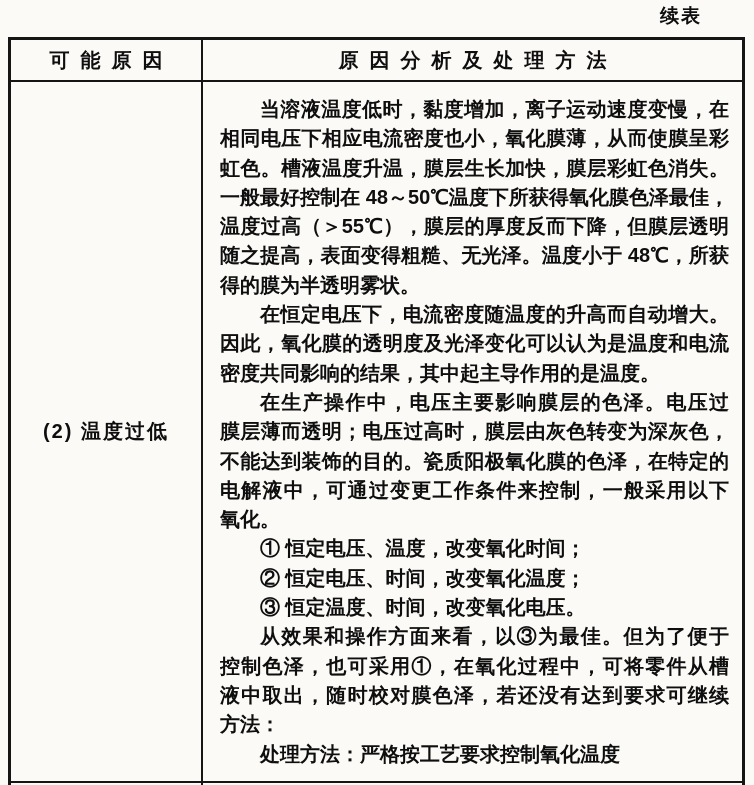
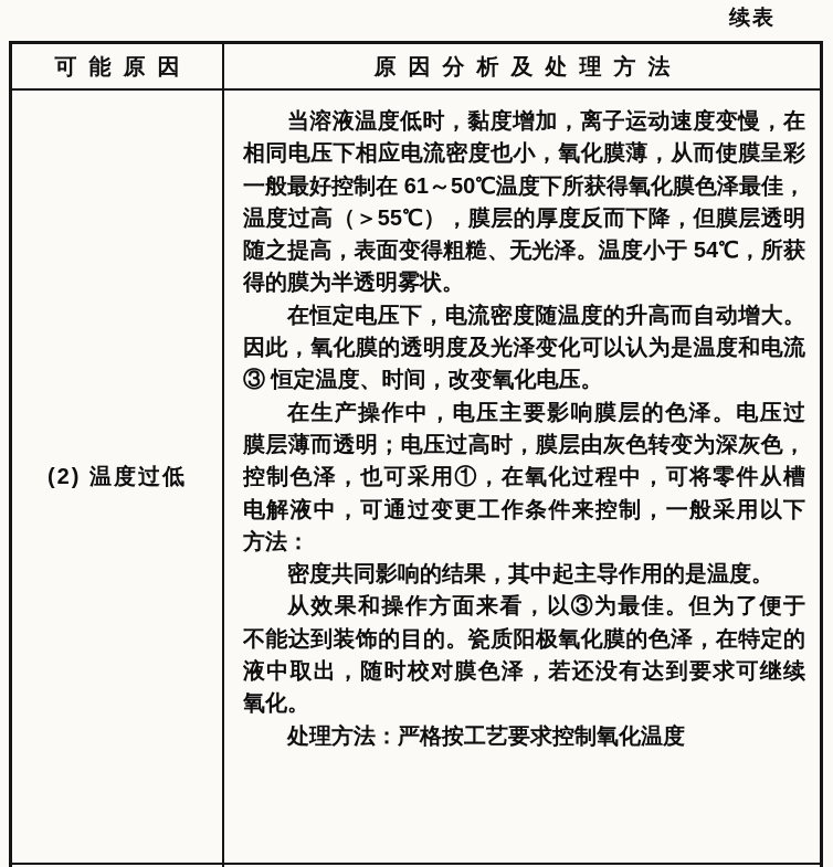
  续表
  可能原因
  原因分析及处理方法
  (2) 温度过低
  当溶液温度低时，黏度增加，离子运动速度变慢，在
  相同电压下相应电流密度也小，氧化膜薄，从而使膜呈彩
- 虹色。槽液温度升温，膜层生长加快，膜层彩虹色消失。
- 一般最好控制在 48～50℃温度下所获得氧化膜色泽最佳，
+ 一般最好控制在 61～50℃温度下所获得氧化膜色泽最佳，
  温度过高（＞55℃），膜层的厚度反而下降，但膜层透明
- 随之提高，表面变得粗糙、无光泽。温度小于 48℃，所获
+ 随之提高，表面变得粗糙、无光泽。温度小于 54℃，所获
  得的膜为半透明雾状。
  在恒定电压下，电流密度随温度的升高而自动增大。
  因此，氧化膜的透明度及光泽变化可以认为是温度和电流
- 密度共同影响的结果，其中起主导作用的是温度。
+ ③ 恒定温度、时间，改变氧化电压。
  在生产操作中，电压主要影响膜层的色泽。电压过
  膜层薄而透明；电压过高时，膜层由灰色转变为深灰色，
- 不能达到装饰的目的。瓷质阳极氧化膜的色泽，在特定的
+ 控制色泽，也可采用①，在氧化过程中，可将零件从槽
  电解液中，可通过变更工作条件来控制，一般采用以下
- 氧化。
+ 方法：
- ① 恒定电压、温度，改变氧化时间；
- ② 恒定电压、时间，改变氧化温度；
- ③ 恒定温度、时间，改变氧化电压。
+ 密度共同影响的结果，其中起主导作用的是温度。
  从效果和操作方面来看，以③为最佳。但为了便于
- 控制色泽，也可采用①，在氧化过程中，可将零件从槽
+ 不能达到装饰的目的。瓷质阳极氧化膜的色泽，在特定的
  液中取出，随时校对膜色泽，若还没有达到要求可继续
- 方法：
+ 氧化。
  处理方法：严格按工艺要求控制氧化温度
